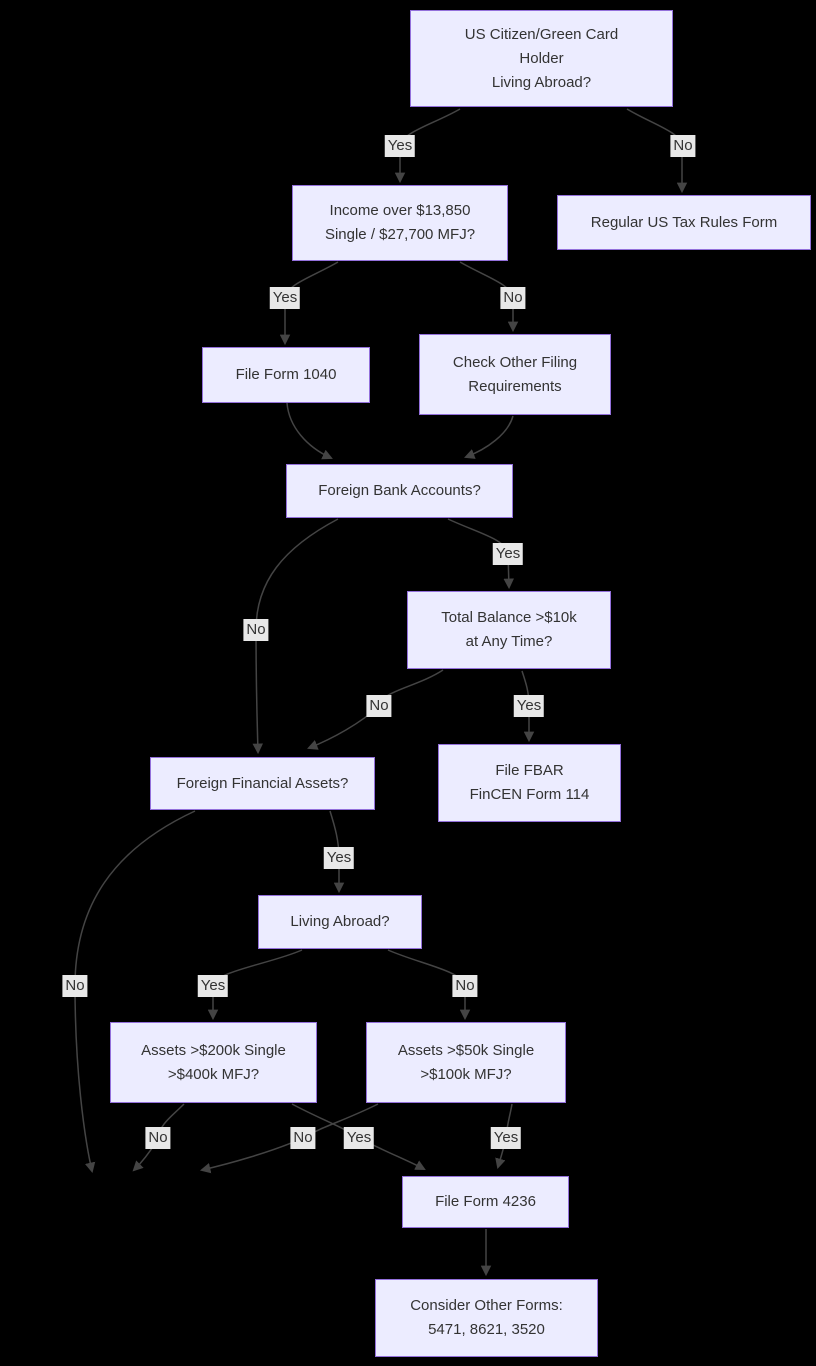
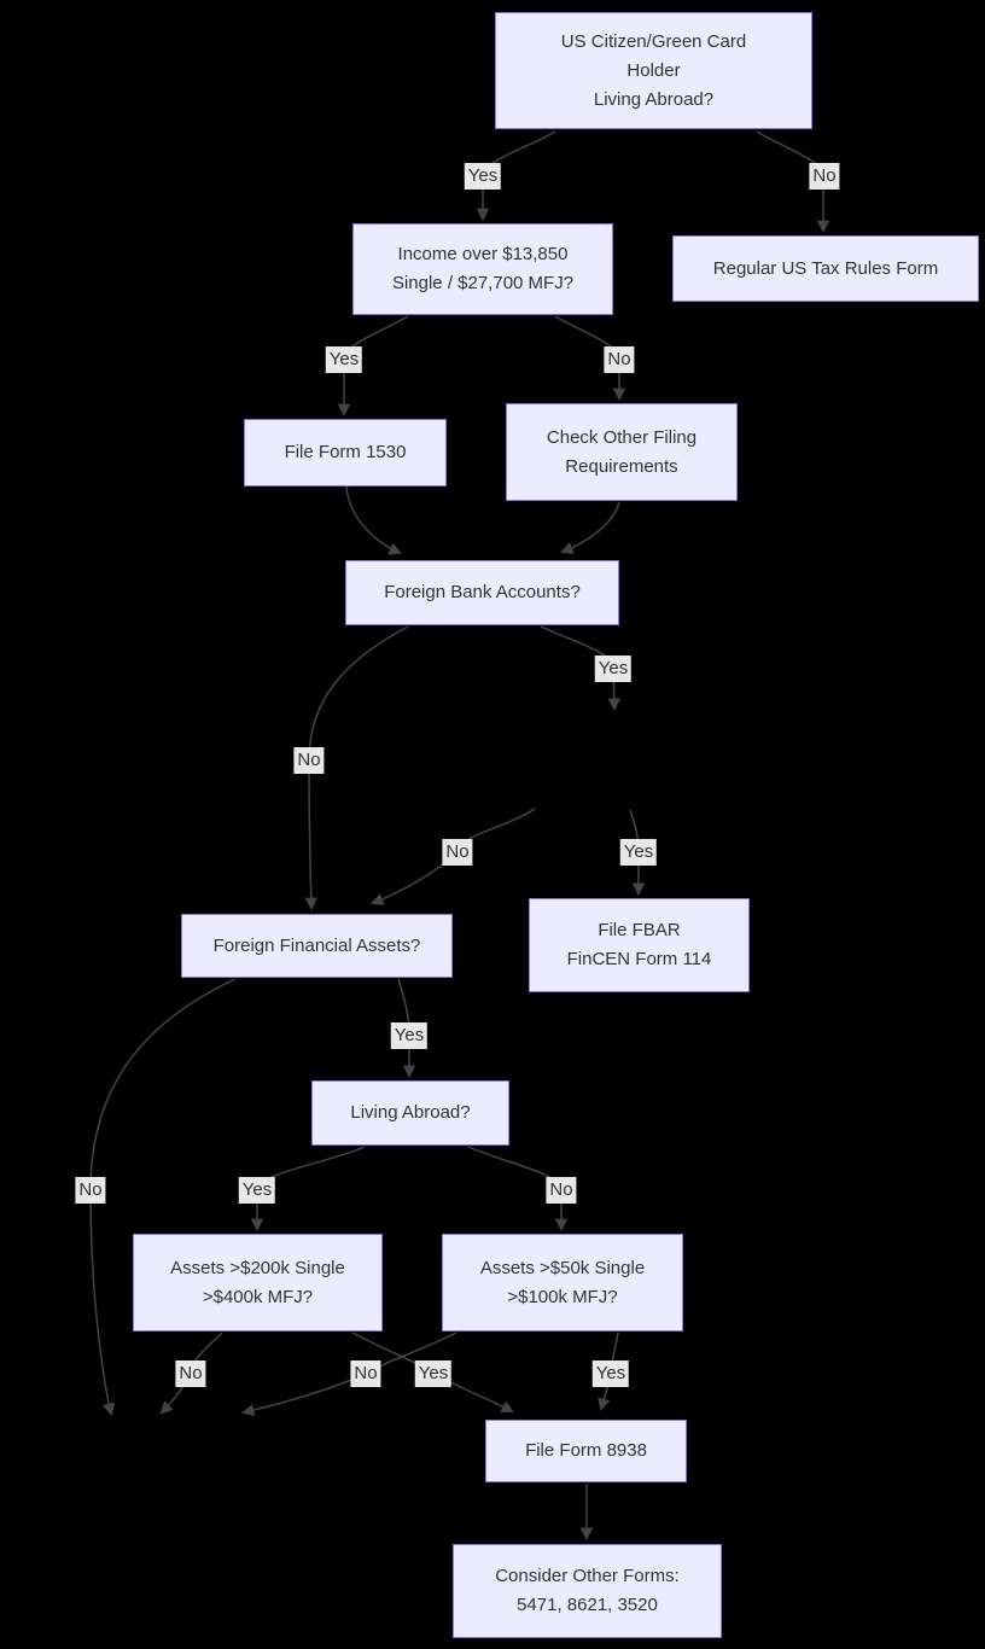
  US Citizen/Green Card
  Holder
  Living Abroad?
  Income over $13,850
  Single / $27,700 MFJ?
  Regular US Tax Rules Form
- File Form 1040
+ File Form 1530
  Check Other Filing
  Requirements
  Foreign Bank Accounts?
- Total Balance >$10k
- at Any Time?
  File FBAR
  FinCEN Form 114
  Foreign Financial Assets?
  Living Abroad?
  Assets >$200k Single
  >$400k MFJ?
  Assets >$50k Single
  >$100k MFJ?
- File Form 4236
+ File Form 8938
  Consider Other Forms:
  5471, 8621, 3520
  Yes
  No
  Yes
  No
  Yes
  No
  No
  Yes
  Yes
  No
  Yes
  No
  No
  No
  Yes
  Yes
